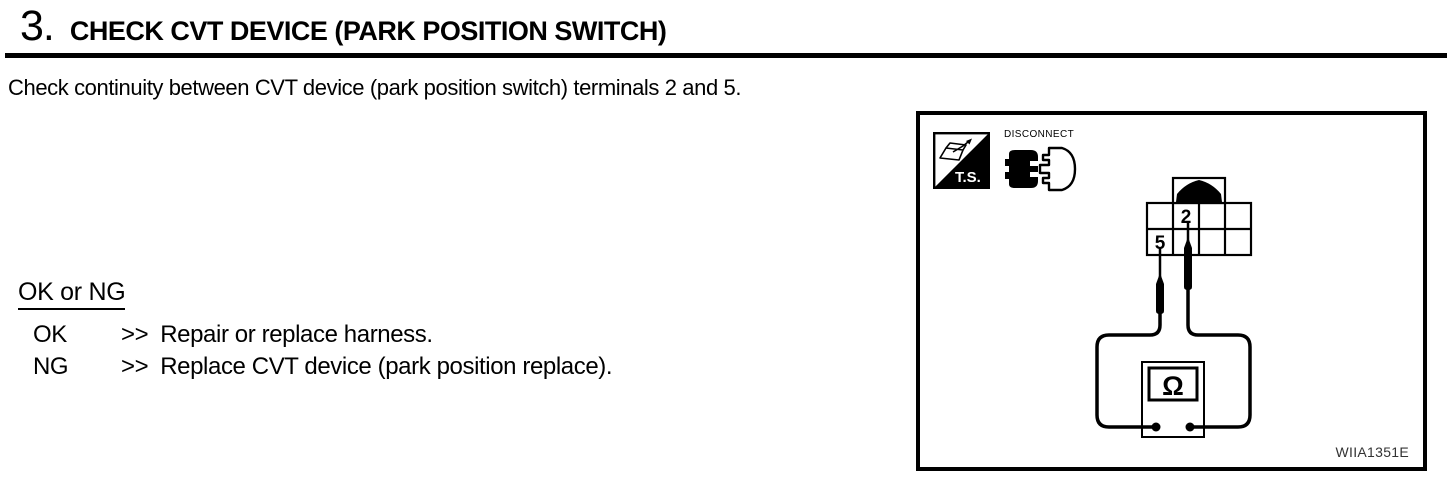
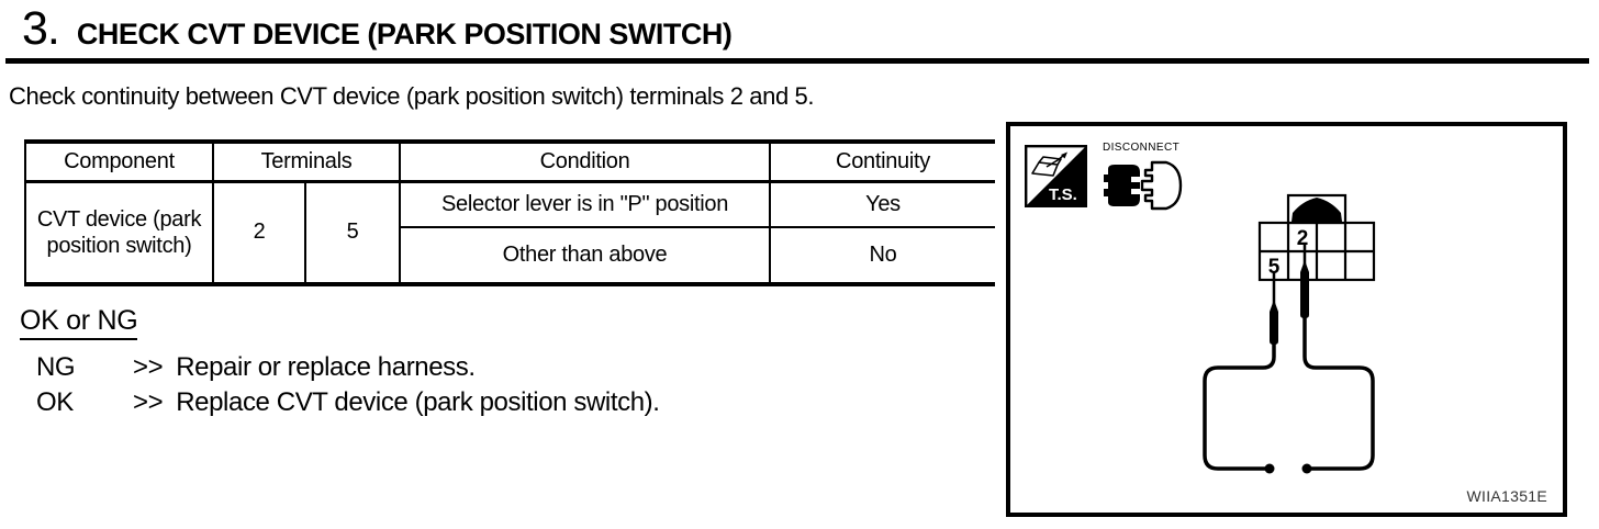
  3.
  CHECK CVT DEVICE (PARK POSITION SWITCH)
  Check continuity between CVT device (park position switch) terminals 2 and 5.
+ Component	Terminals	Condition	Continuity
+ CVT device (park position switch)	2	5	Selector lever is in "P" position	Yes
+ Other than above	No
  OK or NG
- OK
+ NG
  >>
  Repair or replace harness.
- NG
+ OK
  >>
- Replace CVT device (park position replace).
+ Replace CVT device (park position switch).
  T.S.
  DISCONNECT
- Ω
  2
  5
  WIIA1351E
